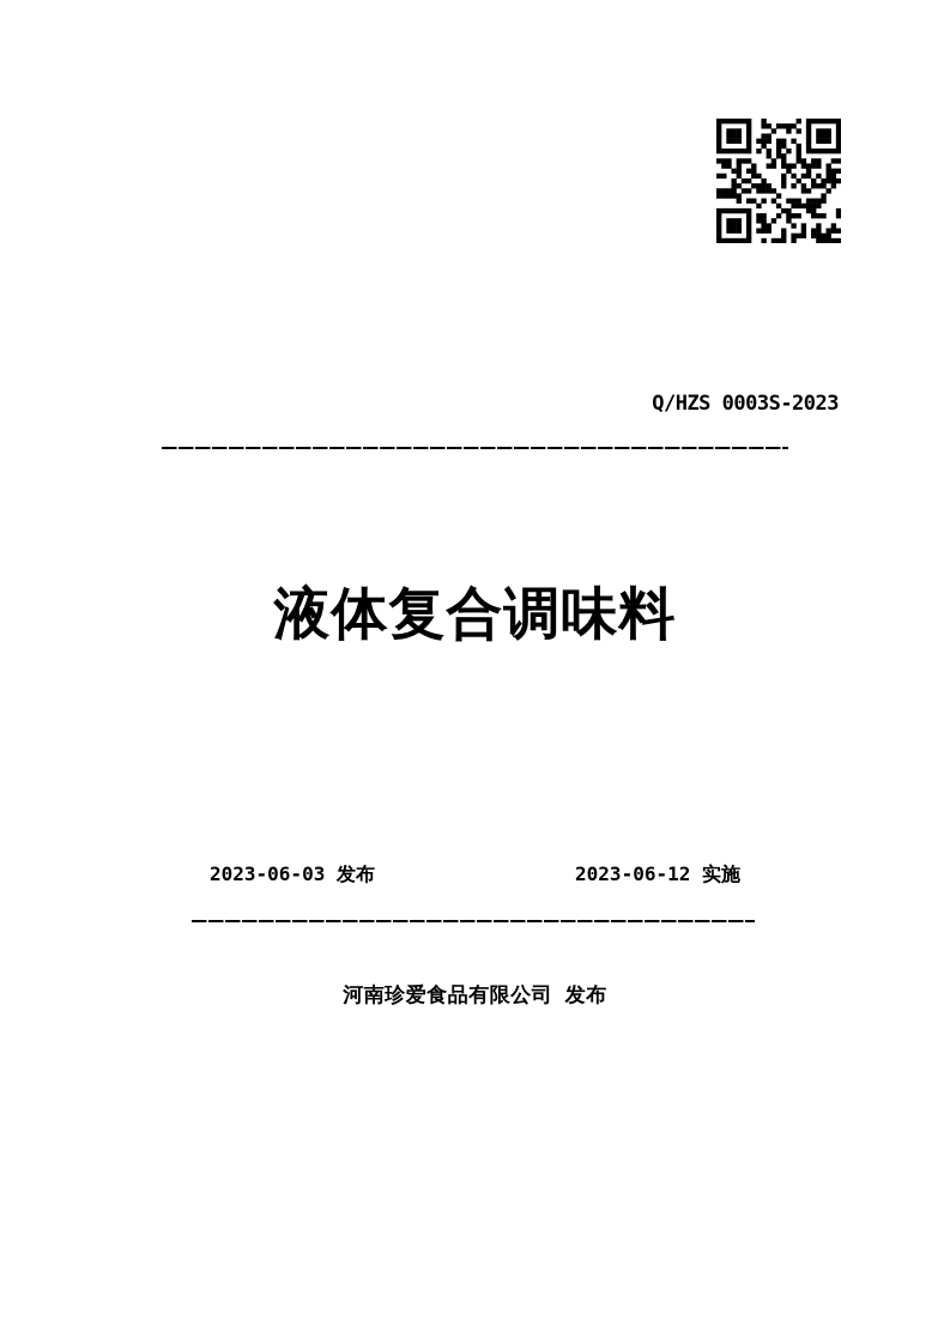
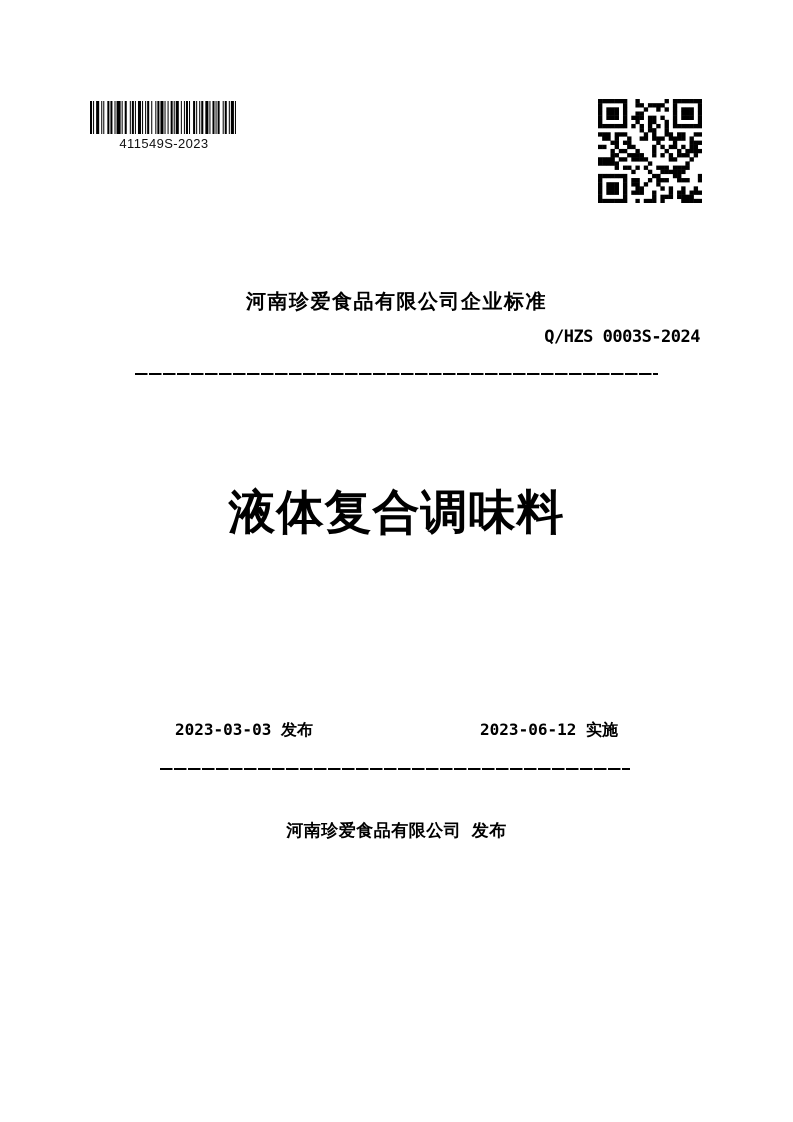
+ 411549S-2023
+ 河南珍爱食品有限公司企业标准
- Q/HZS 0003S-2023
+ Q/HZS 0003S-2024
  液体复合调味料
- 2023-06-03 发布
+ 2023-03-03 发布
  2023-06-12 实施
  河南珍爱食品有限公司 发布
